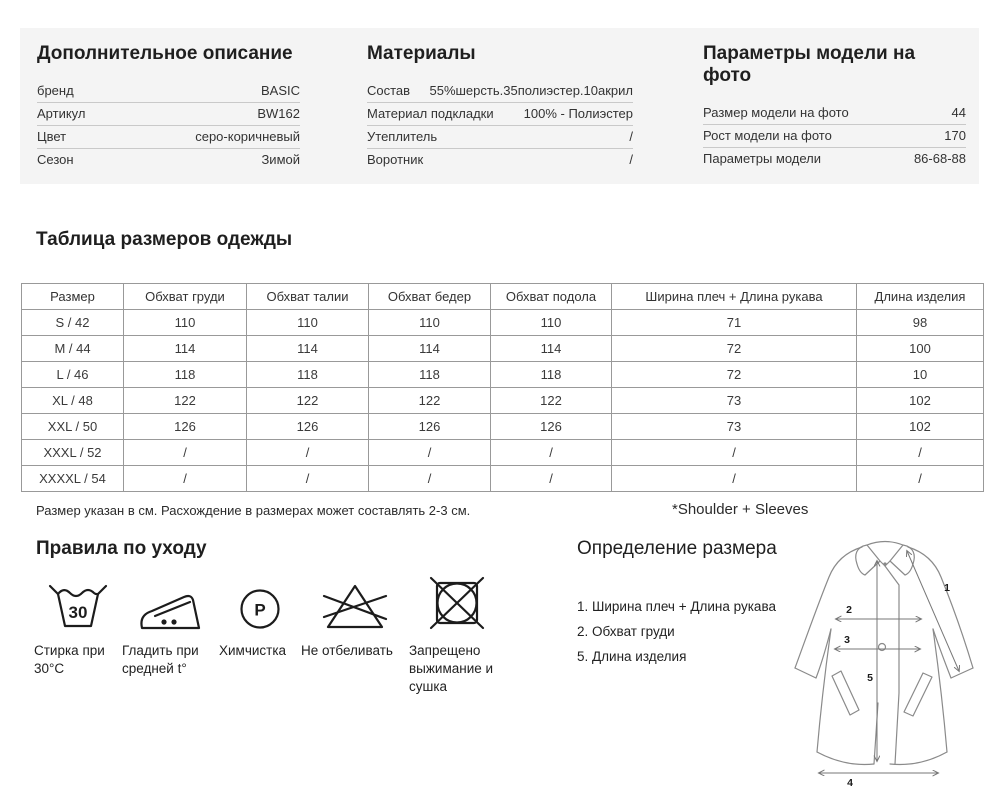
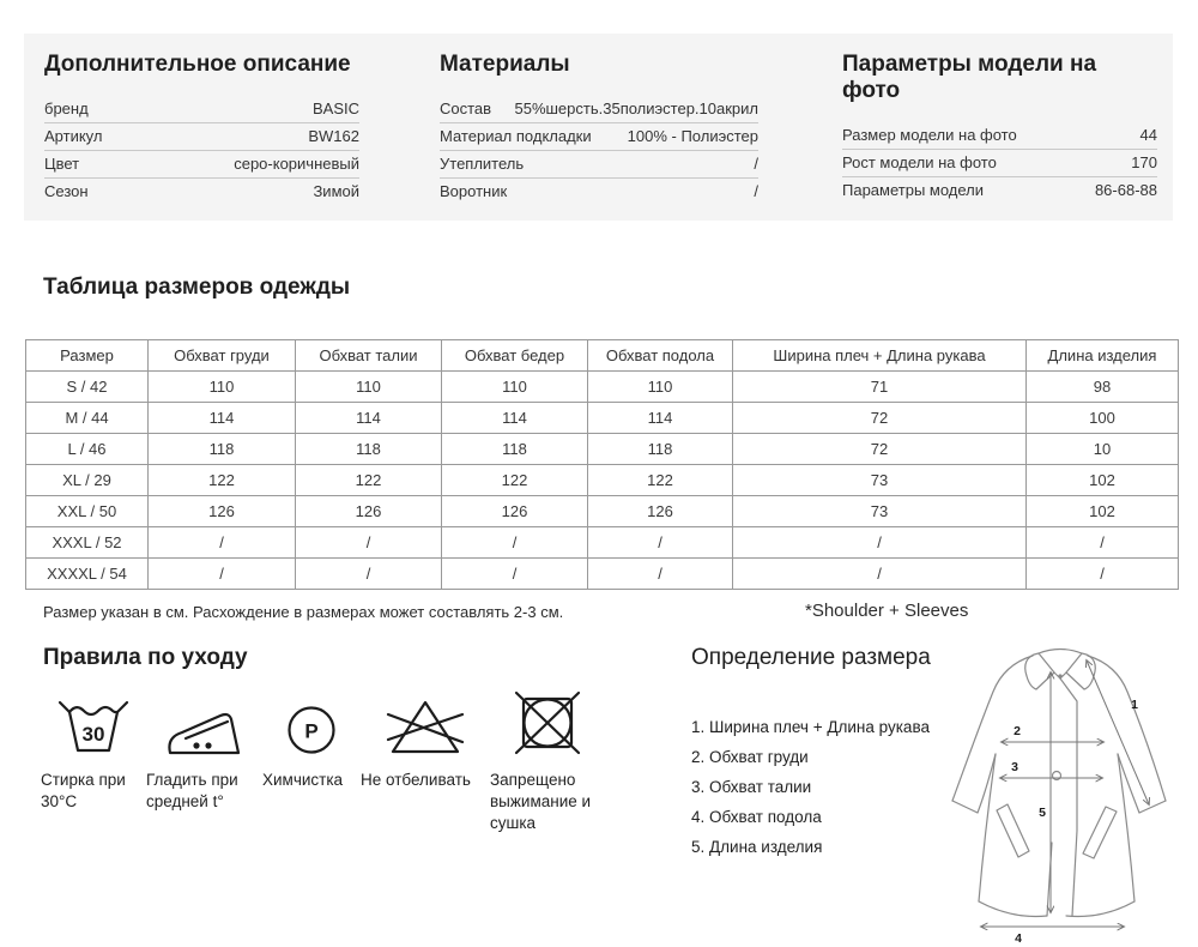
  Дополнительное описание
  бренд
  BASIC
  Артикул
  BW162
  Цвет
  серо-коричневый
  Сезон
  Зимой
  Материалы
  Состав
  55%шерсть.35полиэстер.10акрил
  Материал подкладки
  100% - Полиэстер
  Утеплитель
  /
  Воротник
  /
  Параметры модели на фото
  Размер модели на фото
  44
  Рост модели на фото
  170
  Параметры модели
  86-68-88
  Таблица размеров одежды
  Размер	Обхват груди	Обхват талии	Обхват бедер	Обхват подола	Ширина плеч + Длина рукава	Длина изделия
  S / 42	110	110	110	110	71	98
  M / 44	114	114	114	114	72	100
  L / 46	118	118	118	118	72	10
- XL / 48	122	122	122	122	73	102
+ XL / 29	122	122	122	122	73	102
  XXL / 50	126	126	126	126	73	102
  XXXL / 52	/	/	/	/	/	/
  XXXXL / 54	/	/	/	/	/	/
  Размер указан в см. Расхождение в размерах может составлять 2-3 см.
  *Shoulder + Sleeves
  Правила по уходу
  30
  Стирка при 30°C
  Гладить при средней t°
  P
  Химчистка
  Не отбеливать
  Запрещено выжимание и сушка
  Определение размера
  1. Ширина плеч + Длина рукава
  2. Обхват груди
+ 3. Обхват талии
+ 4. Обхват подола
  5. Длина изделия
  1
  2
  3
  4
  5
